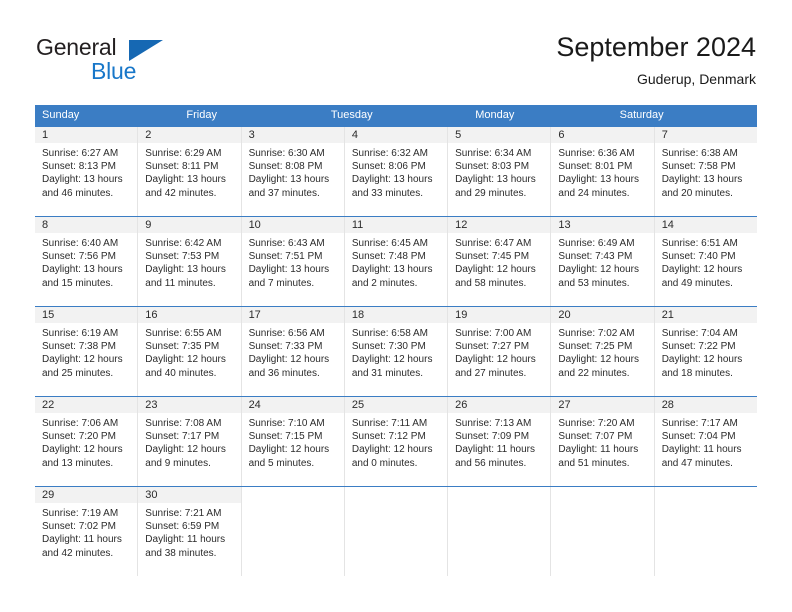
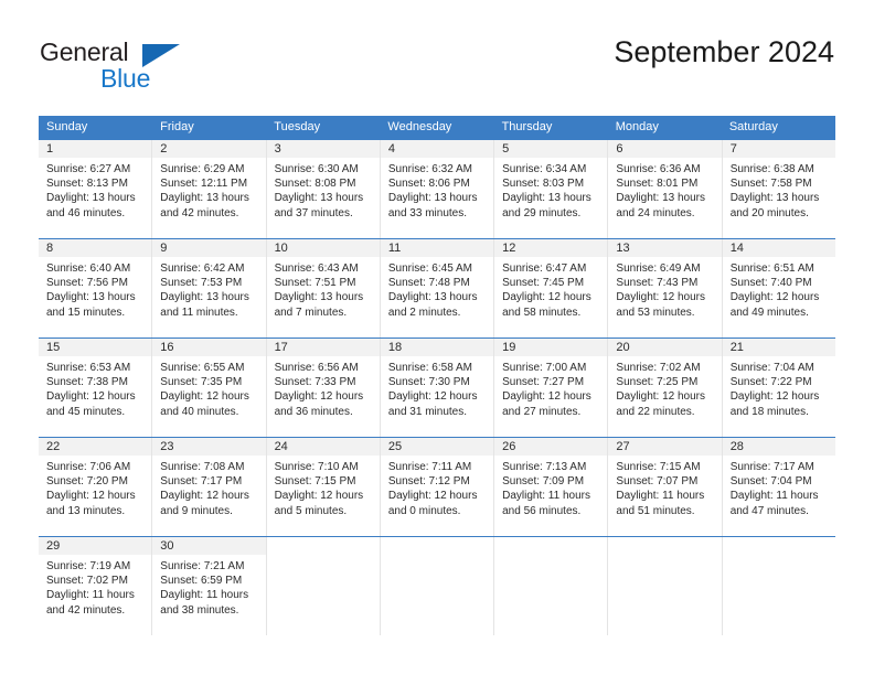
  General
  Blue
  September 2024
- Guderup, Denmark
  Sunday
  Friday
  Tuesday
+ Wednesday
+ Thursday
  Monday
  Saturday
  1
  Sunrise: 6:27 AM
  Sunset: 8:13 PM
  Daylight: 13 hours
  and 46 minutes.
  2
  Sunrise: 6:29 AM
- Sunset: 8:11 PM
+ Sunset: 12:11 PM
  Daylight: 13 hours
  and 42 minutes.
  3
  Sunrise: 6:30 AM
  Sunset: 8:08 PM
  Daylight: 13 hours
  and 37 minutes.
  4
  Sunrise: 6:32 AM
  Sunset: 8:06 PM
  Daylight: 13 hours
  and 33 minutes.
  5
  Sunrise: 6:34 AM
  Sunset: 8:03 PM
  Daylight: 13 hours
  and 29 minutes.
  6
  Sunrise: 6:36 AM
  Sunset: 8:01 PM
  Daylight: 13 hours
  and 24 minutes.
  7
  Sunrise: 6:38 AM
  Sunset: 7:58 PM
  Daylight: 13 hours
  and 20 minutes.
  8
  Sunrise: 6:40 AM
  Sunset: 7:56 PM
  Daylight: 13 hours
  and 15 minutes.
  9
  Sunrise: 6:42 AM
  Sunset: 7:53 PM
  Daylight: 13 hours
  and 11 minutes.
  10
  Sunrise: 6:43 AM
  Sunset: 7:51 PM
  Daylight: 13 hours
  and 7 minutes.
  11
  Sunrise: 6:45 AM
  Sunset: 7:48 PM
  Daylight: 13 hours
  and 2 minutes.
  12
  Sunrise: 6:47 AM
  Sunset: 7:45 PM
  Daylight: 12 hours
  and 58 minutes.
  13
  Sunrise: 6:49 AM
  Sunset: 7:43 PM
  Daylight: 12 hours
  and 53 minutes.
  14
  Sunrise: 6:51 AM
  Sunset: 7:40 PM
  Daylight: 12 hours
  and 49 minutes.
  15
- Sunrise: 6:19 AM
+ Sunrise: 6:53 AM
  Sunset: 7:38 PM
  Daylight: 12 hours
- and 25 minutes.
+ and 45 minutes.
  16
  Sunrise: 6:55 AM
  Sunset: 7:35 PM
  Daylight: 12 hours
  and 40 minutes.
  17
  Sunrise: 6:56 AM
  Sunset: 7:33 PM
  Daylight: 12 hours
  and 36 minutes.
  18
  Sunrise: 6:58 AM
  Sunset: 7:30 PM
  Daylight: 12 hours
  and 31 minutes.
  19
  Sunrise: 7:00 AM
  Sunset: 7:27 PM
  Daylight: 12 hours
  and 27 minutes.
  20
  Sunrise: 7:02 AM
  Sunset: 7:25 PM
  Daylight: 12 hours
  and 22 minutes.
  21
  Sunrise: 7:04 AM
  Sunset: 7:22 PM
  Daylight: 12 hours
  and 18 minutes.
  22
  Sunrise: 7:06 AM
  Sunset: 7:20 PM
  Daylight: 12 hours
  and 13 minutes.
  23
  Sunrise: 7:08 AM
  Sunset: 7:17 PM
  Daylight: 12 hours
  and 9 minutes.
  24
  Sunrise: 7:10 AM
  Sunset: 7:15 PM
  Daylight: 12 hours
  and 5 minutes.
  25
  Sunrise: 7:11 AM
  Sunset: 7:12 PM
  Daylight: 12 hours
  and 0 minutes.
  26
  Sunrise: 7:13 AM
  Sunset: 7:09 PM
  Daylight: 11 hours
  and 56 minutes.
  27
- Sunrise: 7:20 AM
+ Sunrise: 7:15 AM
  Sunset: 7:07 PM
  Daylight: 11 hours
  and 51 minutes.
  28
  Sunrise: 7:17 AM
  Sunset: 7:04 PM
  Daylight: 11 hours
  and 47 minutes.
  29
  Sunrise: 7:19 AM
  Sunset: 7:02 PM
  Daylight: 11 hours
  and 42 minutes.
  30
  Sunrise: 7:21 AM
  Sunset: 6:59 PM
  Daylight: 11 hours
  and 38 minutes.
